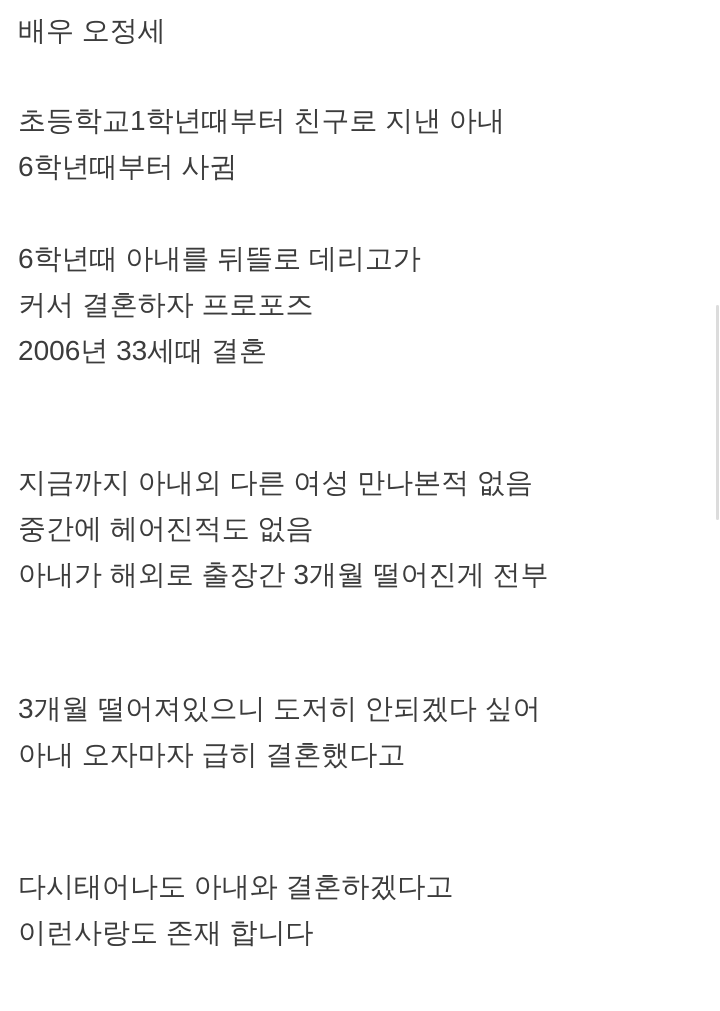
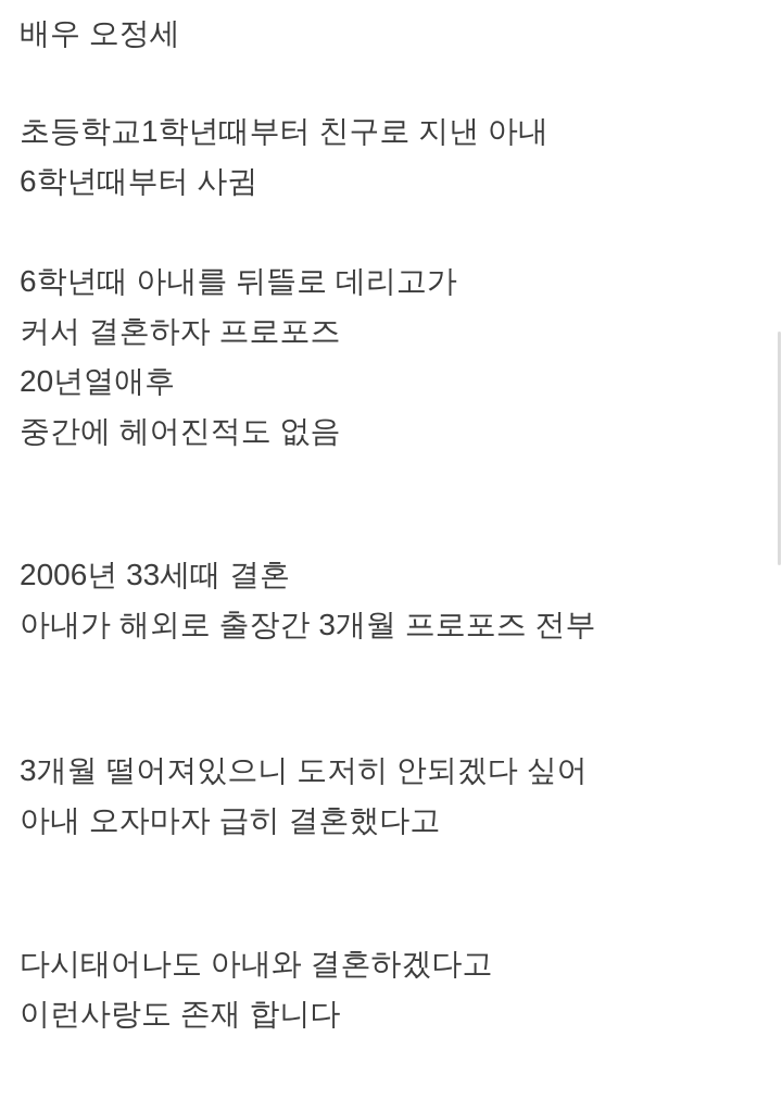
  배우 오정세
  초등학교1학년때부터 친구로 지낸 아내
  6학년때부터 사귐
  6학년때 아내를 뒤뜰로 데리고가
  커서 결혼하자 프로포즈
+ 20년열애후
- 2006년 33세때 결혼
+ 중간에 헤어진적도 없음
- 지금까지 아내외 다른 여성 만나본적 없음
- 중간에 헤어진적도 없음
+ 2006년 33세때 결혼
- 아내가 해외로 출장간 3개월 떨어진게 전부
+ 아내가 해외로 출장간 3개월 프로포즈 전부
  3개월 떨어져있으니 도저히 안되겠다 싶어
  아내 오자마자 급히 결혼했다고
  다시태어나도 아내와 결혼하겠다고
  이런사랑도 존재 합니다
